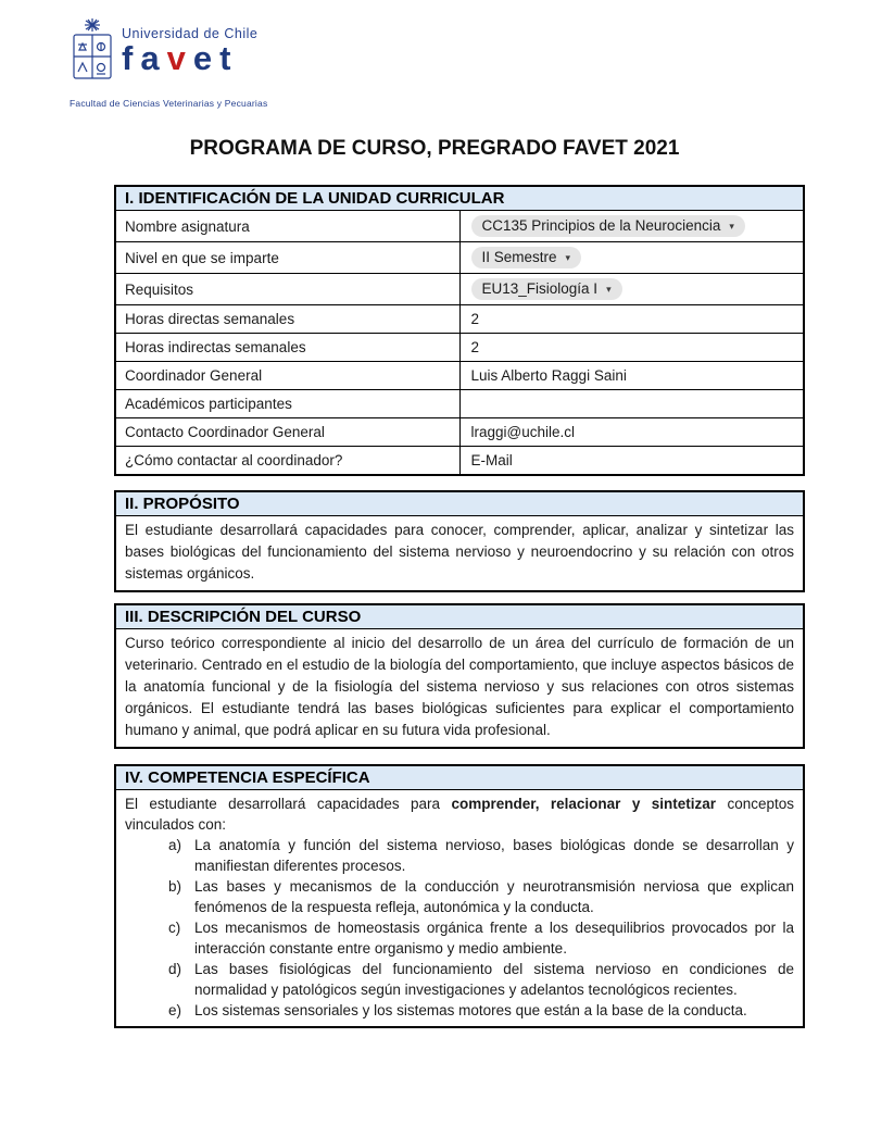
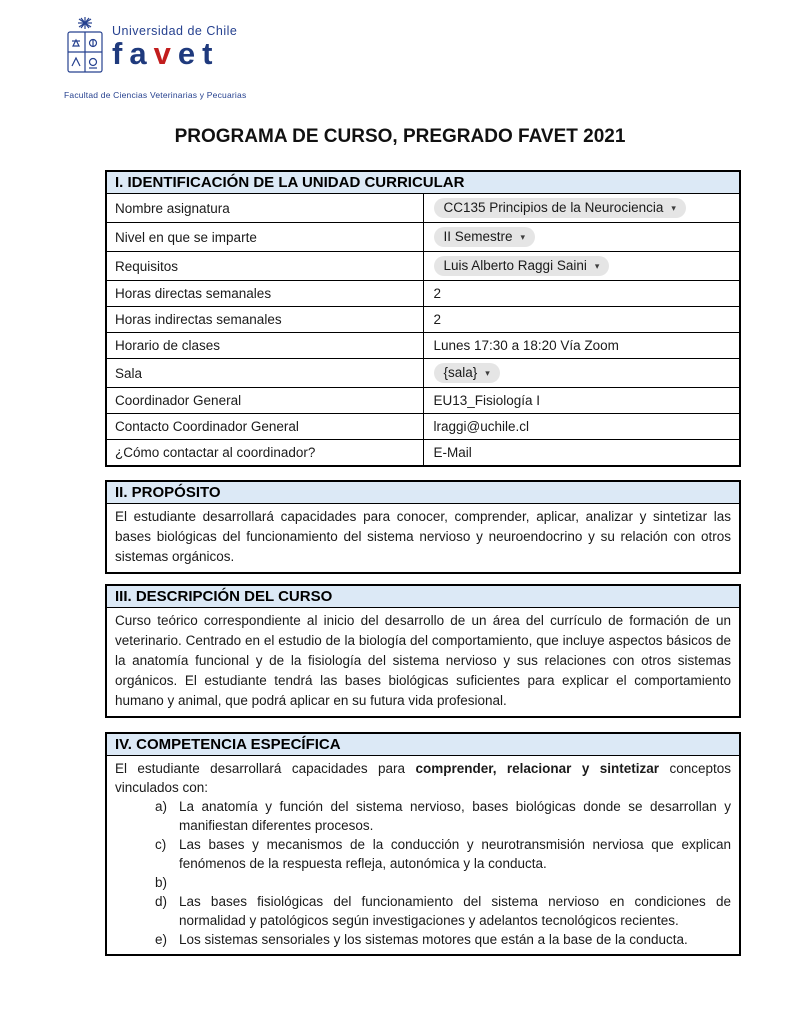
  Universidad de Chile
  favet
  Facultad de Ciencias Veterinarias y Pecuarias
  PROGRAMA DE CURSO, PREGRADO FAVET 2021
  I. IDENTIFICACIÓN DE LA UNIDAD CURRICULAR
  Nombre asignatura	CC135 Principios de la Neurociencia ▾
  Nivel en que se imparte	II Semestre ▾
- Requisitos	EU13_Fisiología I ▾
+ Requisitos	Luis Alberto Raggi Saini ▾
  Horas directas semanales	2
  Horas indirectas semanales	2
+ Horario de clases	Lunes 17:30 a 18:20 Vía Zoom
+ Sala	{sala} ▾
- Coordinador General	Luis Alberto Raggi Saini
+ Coordinador General	EU13_Fisiología I
- Académicos participantes
  Contacto Coordinador General	lraggi@uchile.cl
  ¿Cómo contactar al coordinador?	E-Mail
  II. PROPÓSITO
  El estudiante desarrollará capacidades para conocer, comprender, aplicar, analizar y sintetizar las bases biológicas del funcionamiento del sistema nervioso y neuroendocrino y su relación con otros sistemas orgánicos.
  III. DESCRIPCIÓN DEL CURSO
  Curso teórico correspondiente al inicio del desarrollo de un área del currículo de formación de un veterinario. Centrado en el estudio de la biología del comportamiento, que incluye aspectos básicos de la anatomía funcional y de la fisiología del sistema nervioso y sus relaciones con otros sistemas orgánicos. El estudiante tendrá las bases biológicas suficientes para explicar el comportamiento humano y animal, que podrá aplicar en su futura vida profesional.
  IV. COMPETENCIA ESPECÍFICA
  El estudiante desarrollará capacidades para comprender, relacionar y sintetizar conceptos vinculados con:
  a)
  La anatomía y función del sistema nervioso, bases biológicas donde se desarrollan y manifiestan diferentes procesos.
- b)
+ c)
  Las bases y mecanismos de la conducción y neurotransmisión nerviosa que explican fenómenos de la respuesta refleja, autonómica y la conducta.
- c)
+ b)
- Los mecanismos de homeostasis orgánica frente a los desequilibrios provocados por la interacción constante entre organismo y medio ambiente.
  d)
  Las bases fisiológicas del funcionamiento del sistema nervioso en condiciones de normalidad y patológicos según investigaciones y adelantos tecnológicos recientes.
  e)
  Los sistemas sensoriales y los sistemas motores que están a la base de la conducta.
